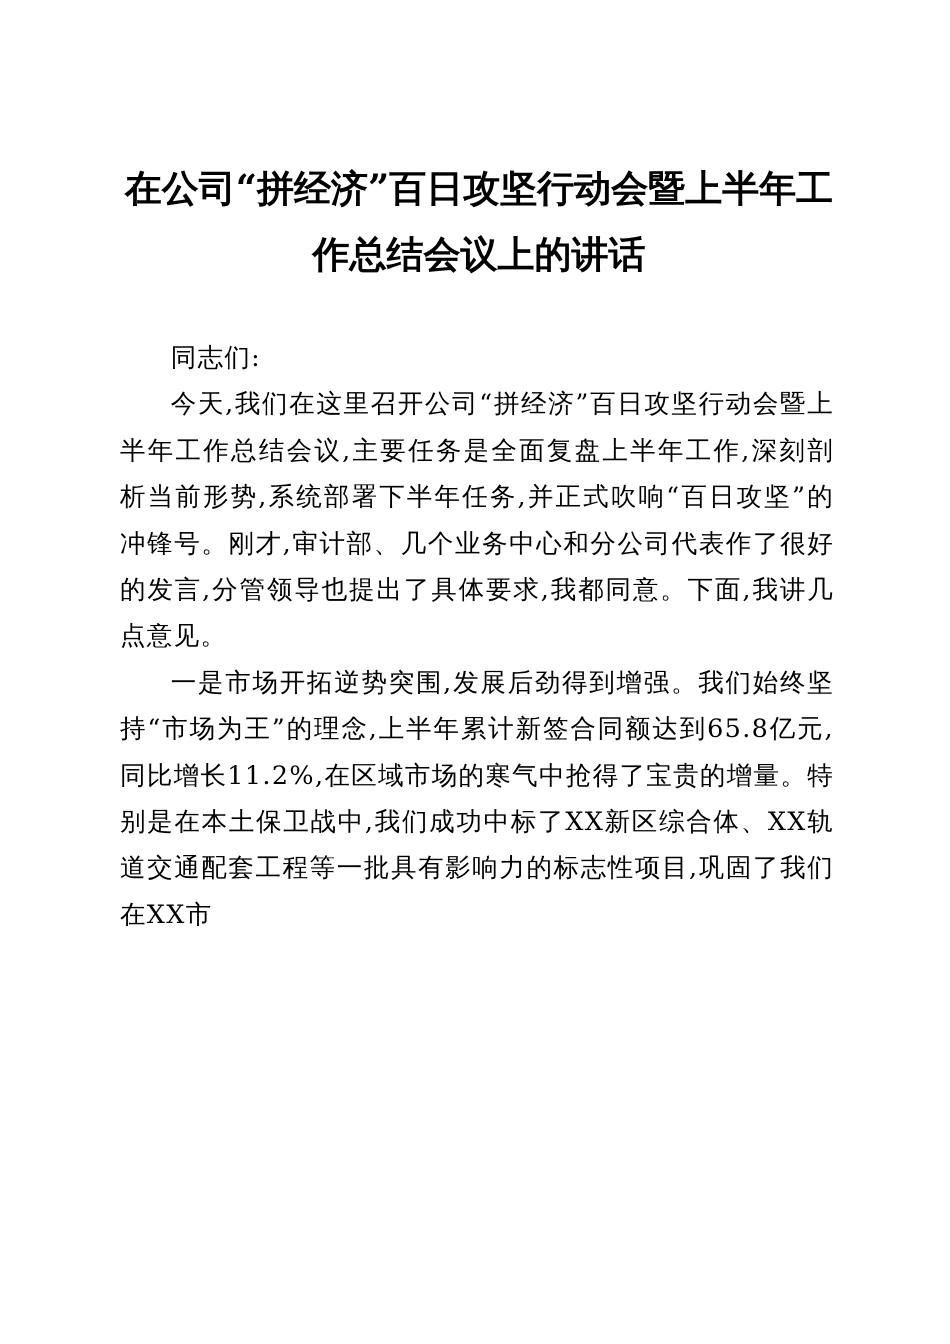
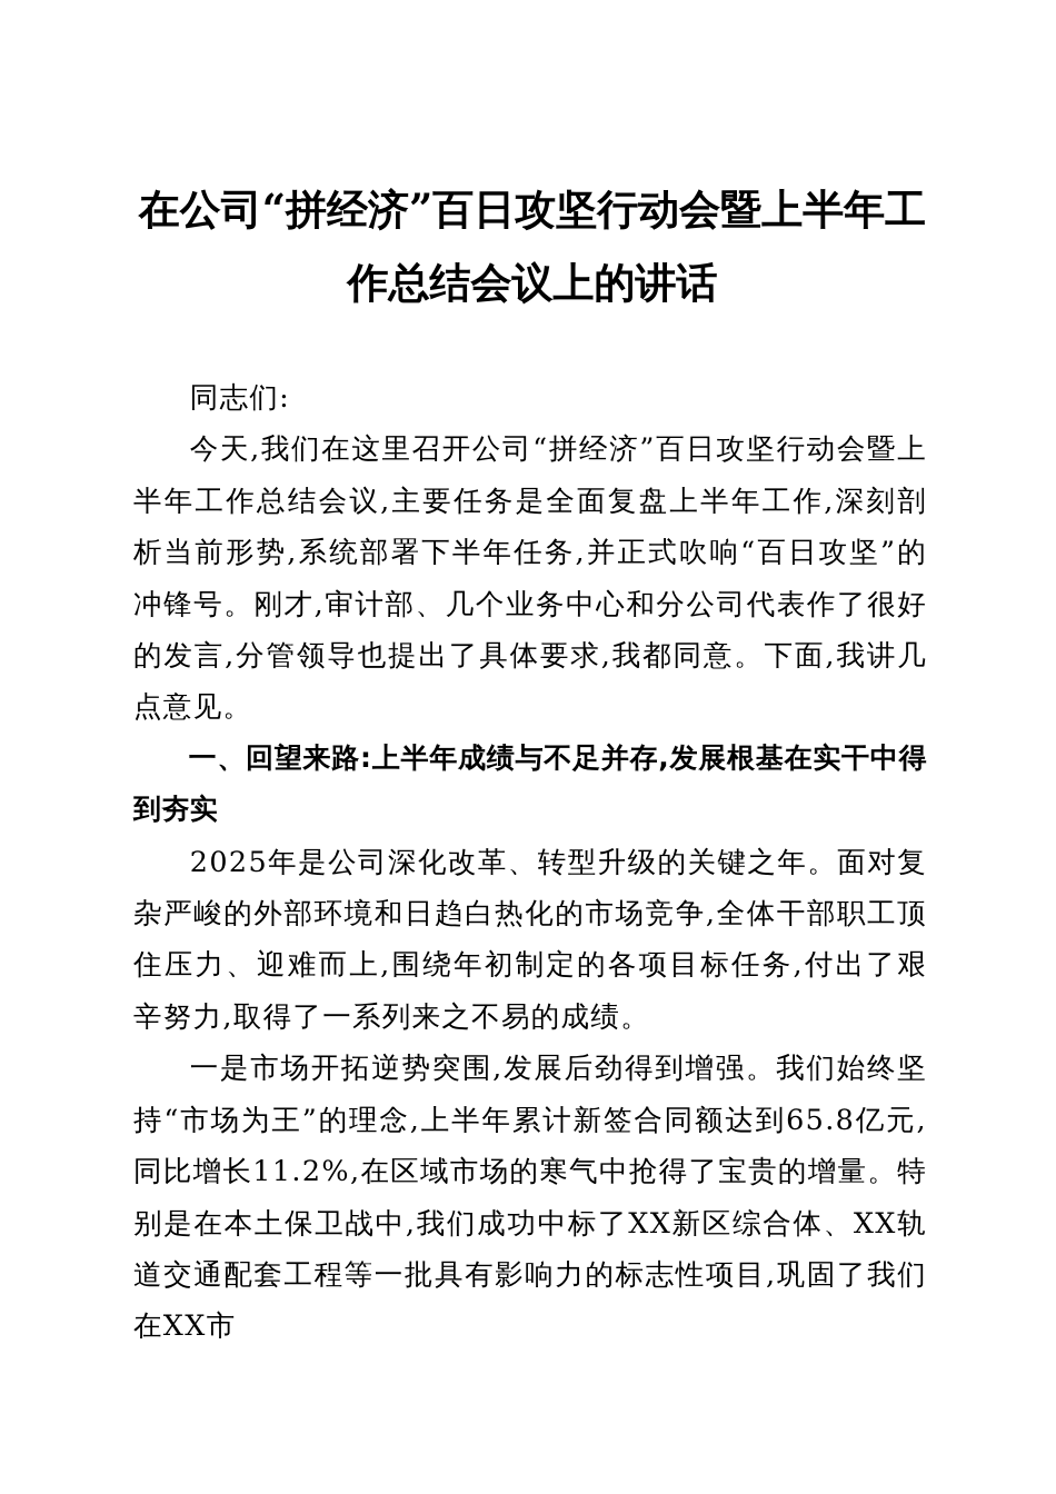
  在公司“拼经济”百日攻坚行动会暨上半年工作总结会议上的讲话
  同志们:
  今天,我们在这里召开公司“拼经济”百日攻坚行动会暨上半年工作总结会议,主要任务是全面复盘上半年工作,深刻剖析当前形势,系统部署下半年任务,并正式吹响“百日攻坚”的冲锋号。刚才,审计部、几个业务中心和分公司代表作了很好的发言,分管领导也提出了具体要求,我都同意。下面,我讲几点意见。
+ 一、回望来路:上半年成绩与不足并存,发展根基在实干中得到夯实
+ 2025年是公司深化改革、转型升级的关键之年。面对复杂严峻的外部环境和日趋白热化的市场竞争,全体干部职工顶住压力、迎难而上,围绕年初制定的各项目标任务,付出了艰辛努力,取得了一系列来之不易的成绩。
  一是市场开拓逆势突围,发展后劲得到增强。我们始终坚持“市场为王”的理念,上半年累计新签合同额达到65.8亿元,同比增长11.2%,在区域市场的寒气中抢得了宝贵的增量。特别是在本土保卫战中,我们成功中标了XX新区综合体、XX轨道交通配套工程等一批具有影响力的标志性项目,巩固了我们在XX市
